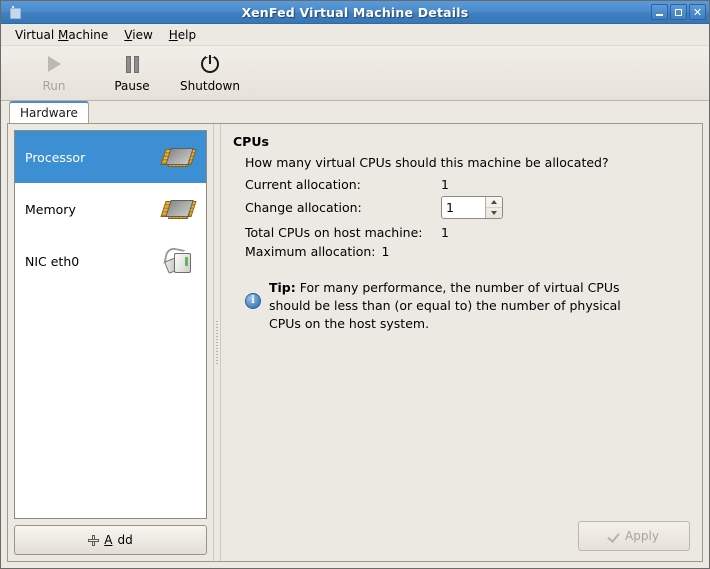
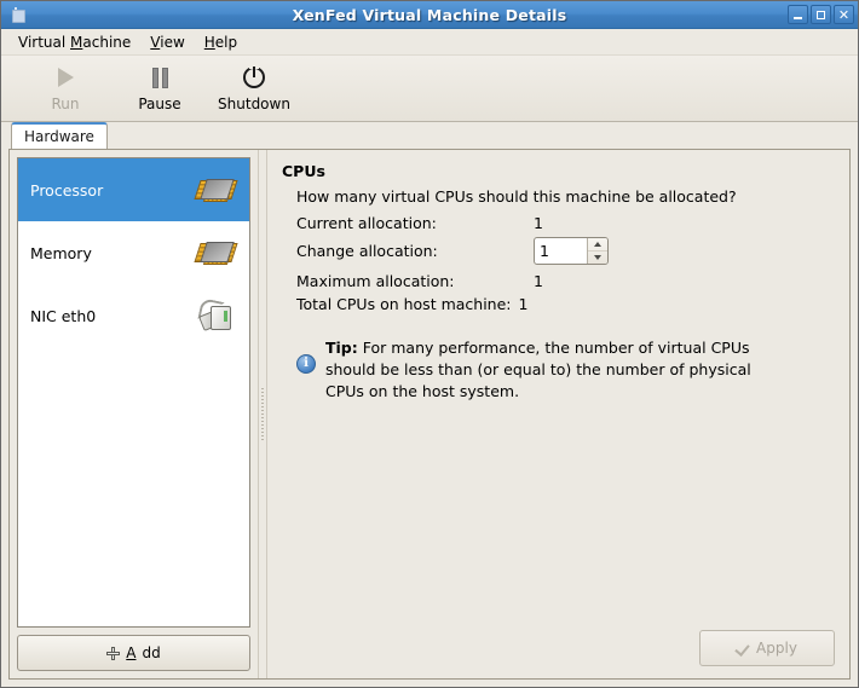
  XenFed Virtual Machine Details
  ✕
  Virtual Machine
  View
  Help
  Run
  Pause
  Shutdown
  Hardware
  Processor
  Memory
  NIC eth0
  A
  dd
  CPUs
  How many virtual CPUs should this machine be allocated?
  Current allocation:
  1
  Change allocation:
  1
- Total CPUs on host machine:
+ Maximum allocation:
  1
- Maximum allocation:
+ Total CPUs on host machine:
  1
  i
  Tip: For many performance, the number of virtual CPUs should be less than (or equal to) the number of physical CPUs on the host system.
  Apply
